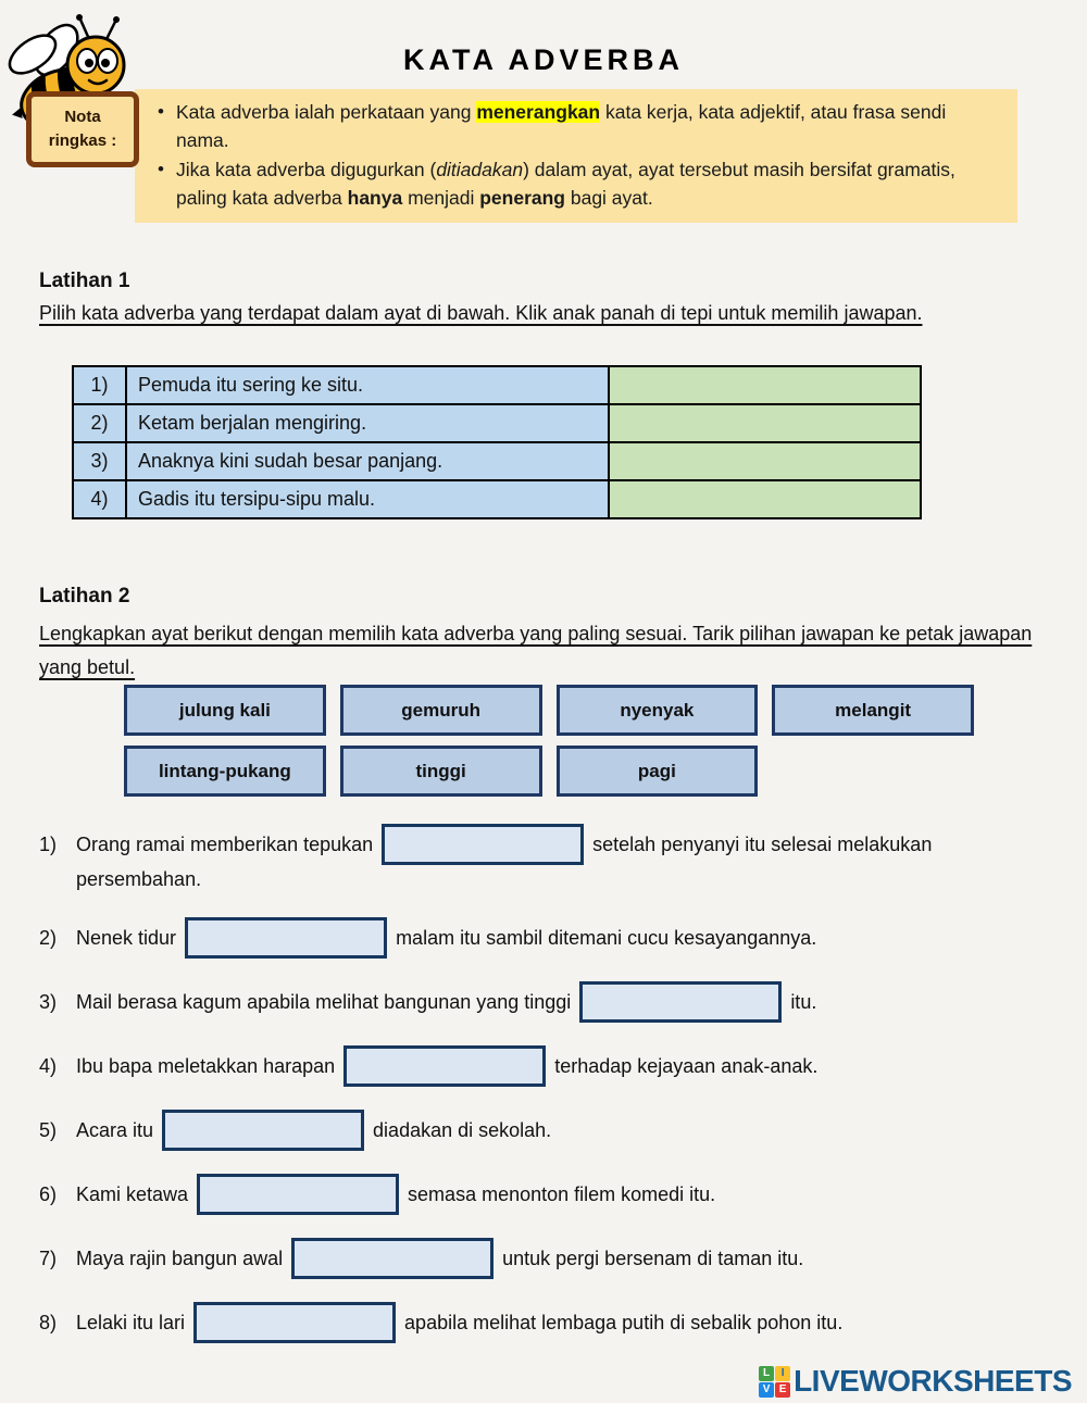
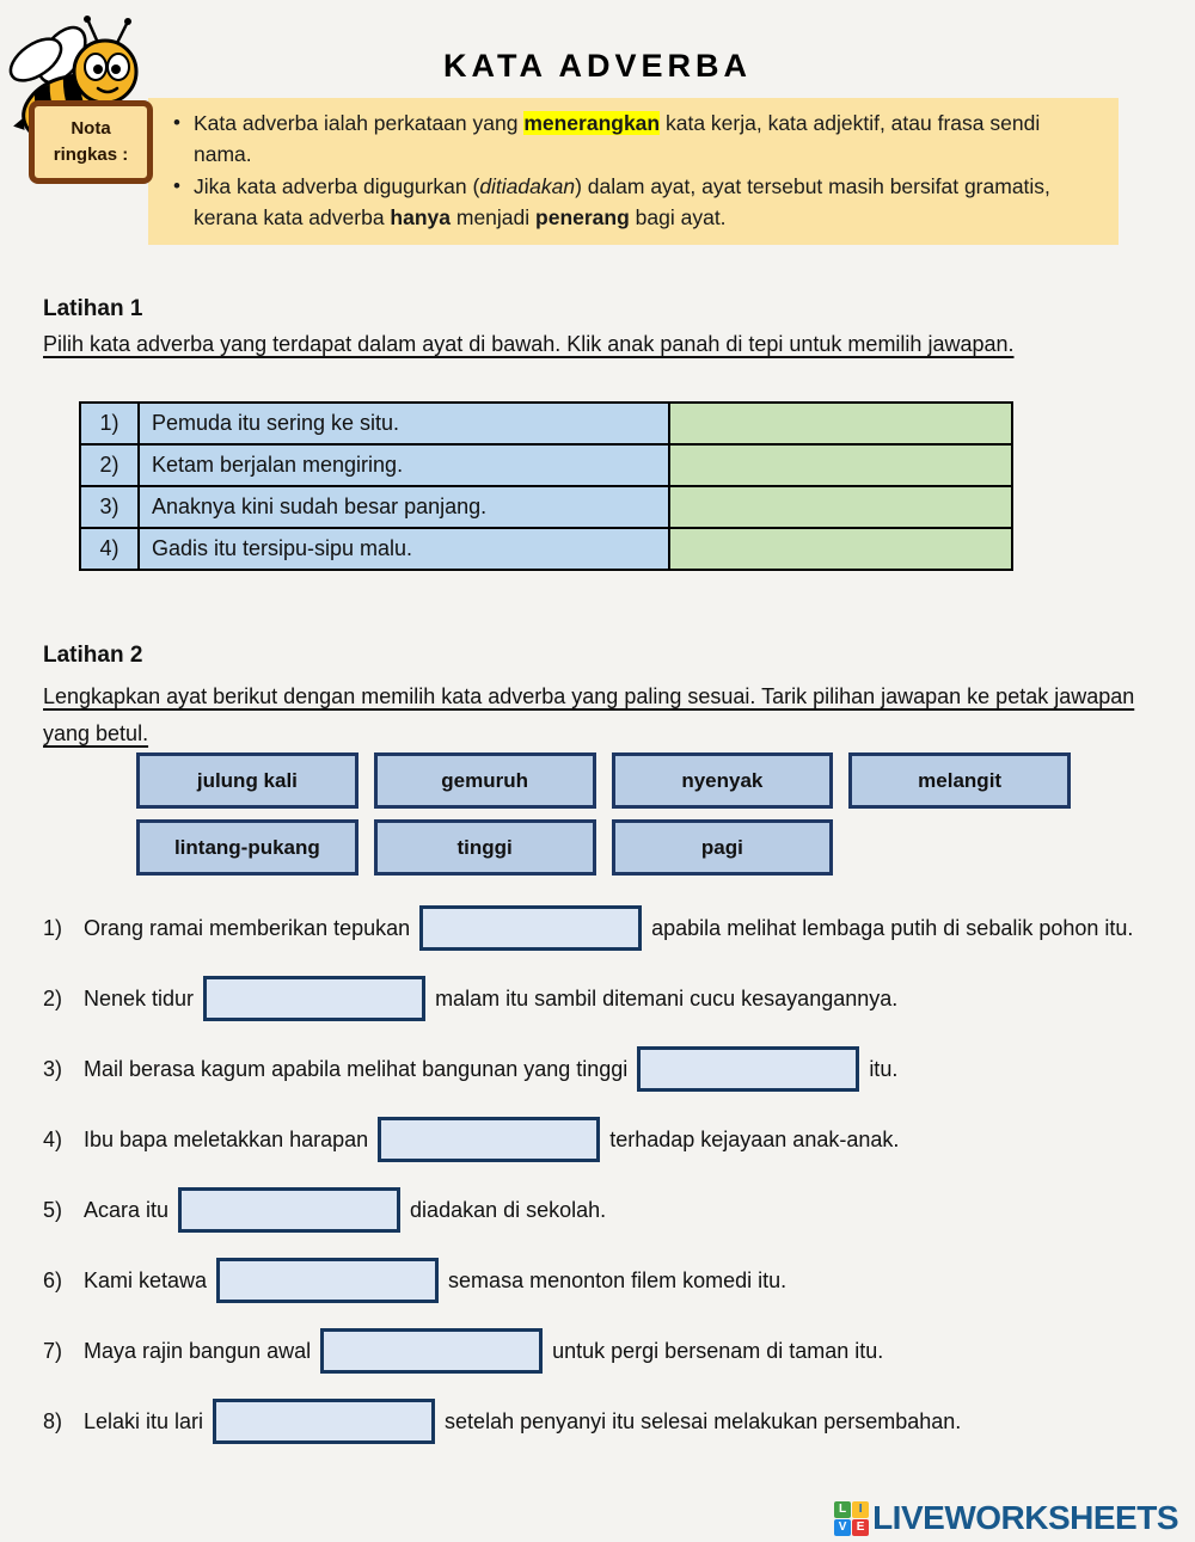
  Nota
  ringkas :
  KATA ADVERBA
  •
  Kata adverba ialah perkataan yang menerangkan kata kerja, kata adjektif, atau frasa sendi nama.
  •
- Jika kata adverba digugurkan (ditiadakan) dalam ayat, ayat tersebut masih bersifat gramatis, paling kata adverba hanya menjadi penerang bagi ayat.
+ Jika kata adverba digugurkan (ditiadakan) dalam ayat, ayat tersebut masih bersifat gramatis, kerana kata adverba hanya menjadi penerang bagi ayat.
  Latihan 1
  Pilih kata adverba yang terdapat dalam ayat di bawah. Klik anak panah di tepi untuk memilih jawapan.
  1)	Pemuda itu sering ke situ.
  2)	Ketam berjalan mengiring.
  3)	Anaknya kini sudah besar panjang.
  4)	Gadis itu tersipu-sipu malu.
  Latihan 2
  Lengkapkan ayat berikut dengan memilih kata adverba yang paling sesuai. Tarik pilihan jawapan ke petak jawapan yang betul.
  julung kali
  gemuruh
  nyenyak
  melangit
  lintang-pukang
  tinggi
  pagi
- 1) Orang ramai memberikan tepukan setelah penyanyi itu selesai melakukan persembahan.
+ 1) Orang ramai memberikan tepukan apabila melihat lembaga putih di sebalik pohon itu.
  2) Nenek tidur malam itu sambil ditemani cucu kesayangannya.
  3) Mail berasa kagum apabila melihat bangunan yang tinggi itu.
  4) Ibu bapa meletakkan harapan terhadap kejayaan anak-anak.
  5) Acara itu diadakan di sekolah.
  6) Kami ketawa semasa menonton filem komedi itu.
  7) Maya rajin bangun awal untuk pergi bersenam di taman itu.
- 8) Lelaki itu lari apabila melihat lembaga putih di sebalik pohon itu.
+ 8) Lelaki itu lari setelah penyanyi itu selesai melakukan persembahan.
  L
  I
  V
  E
  LIVEWORKSHEETS
